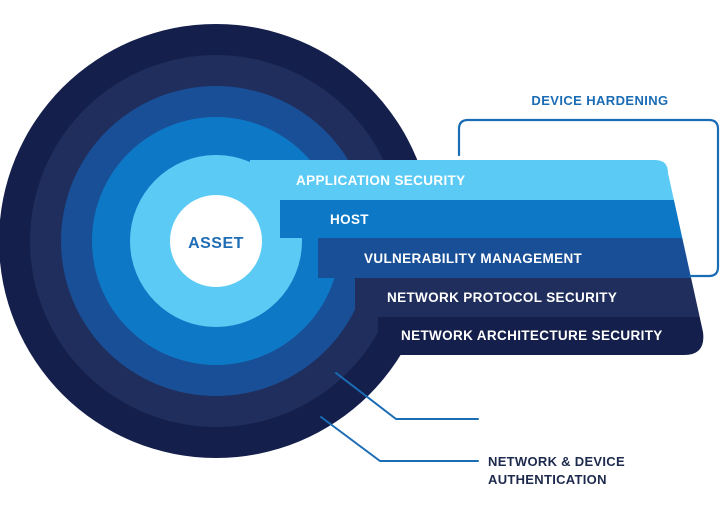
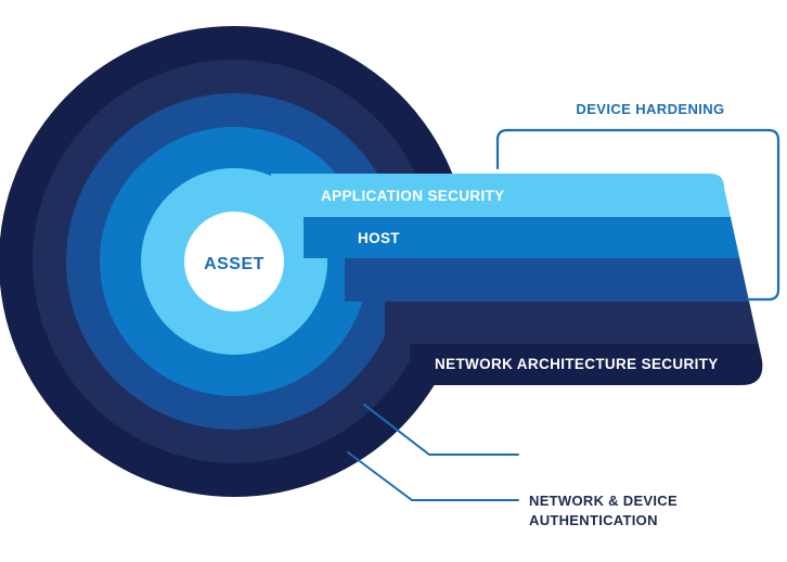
  ASSET
  APPLICATION SECURITY
  HOST
- VULNERABILITY MANAGEMENT
- NETWORK PROTOCOL SECURITY
  NETWORK ARCHITECTURE SECURITY
  DEVICE HARDENING
  NETWORK & DEVICE
  AUTHENTICATION
